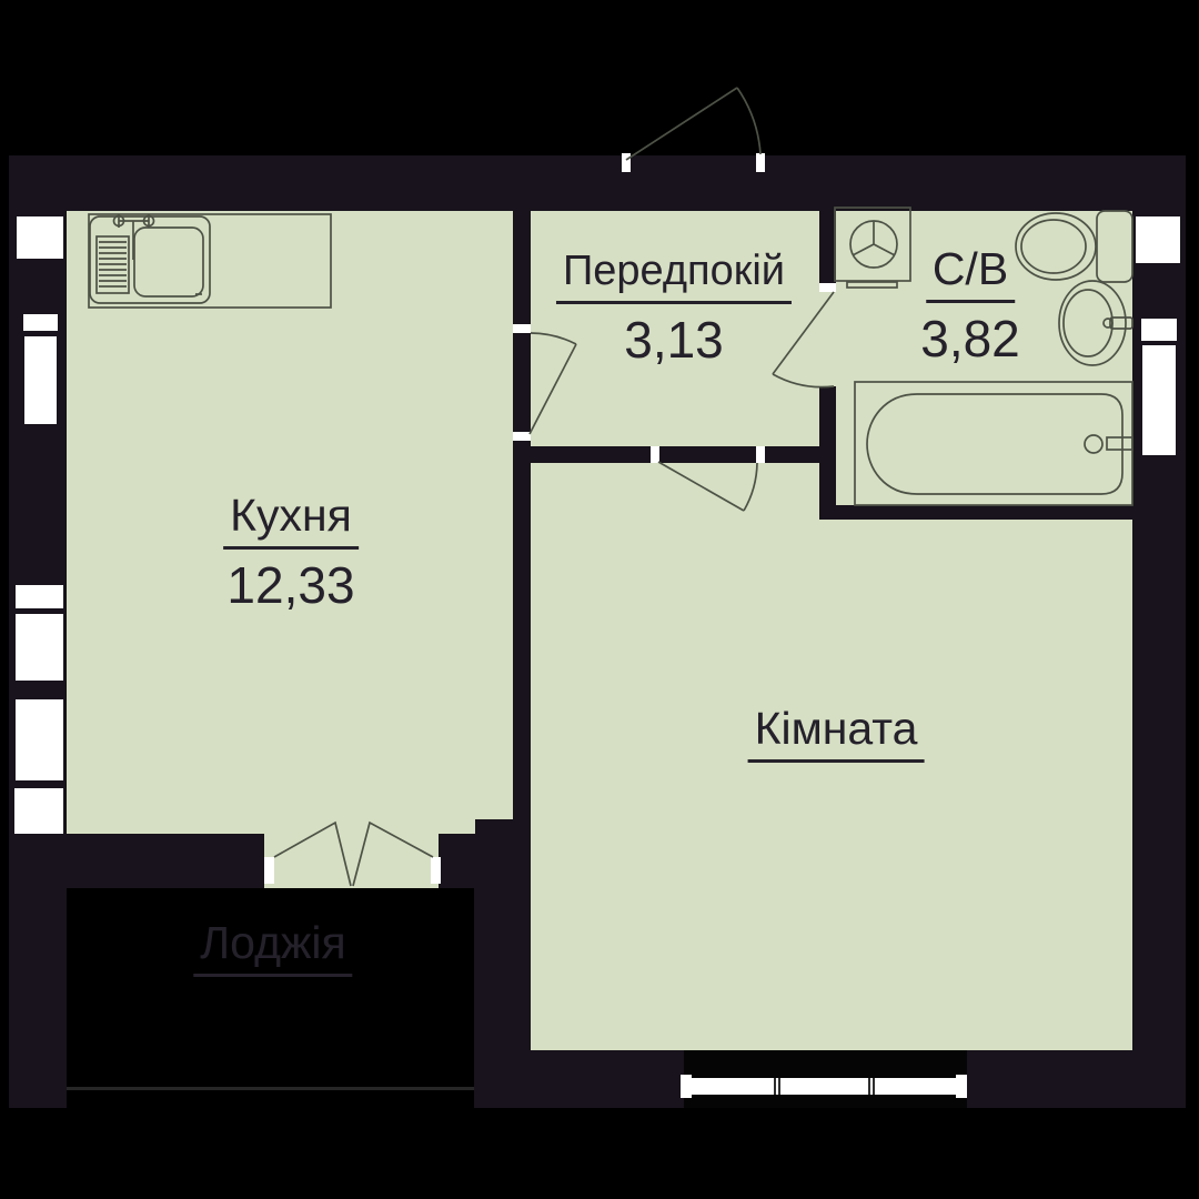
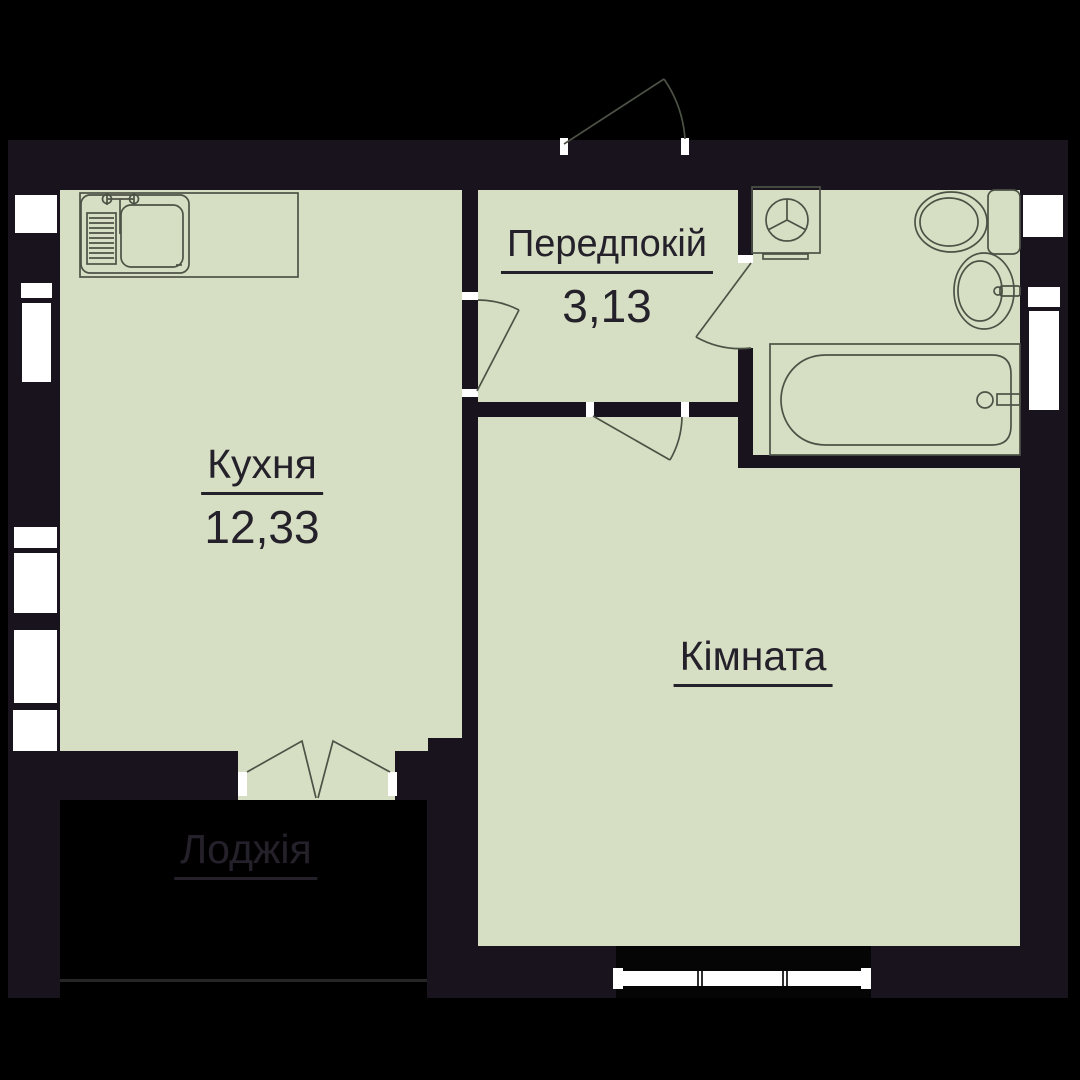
  Кухня
  12,33
  Передпокій
  3,13
- С/В
- 3,82
  Кімната
  Лоджія
